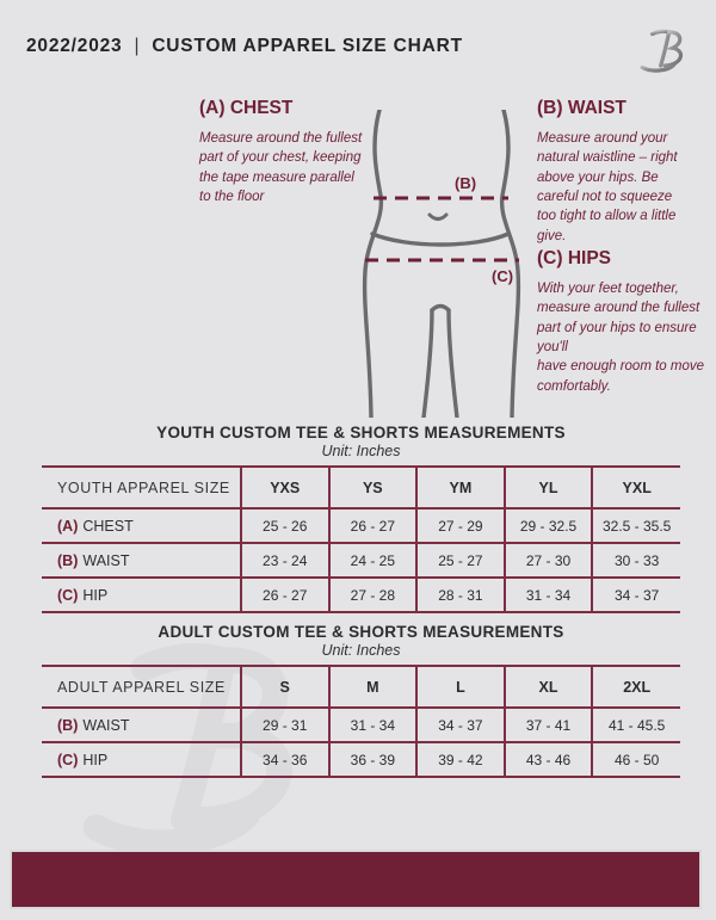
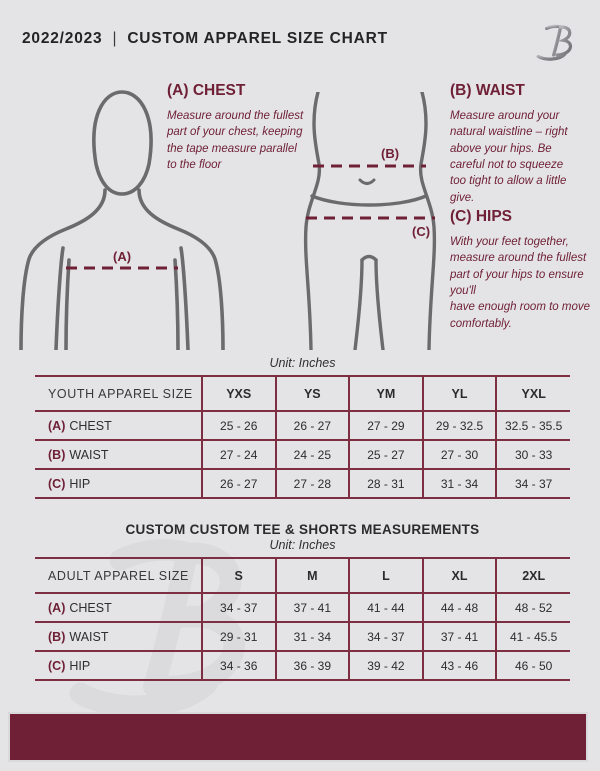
  2022/2023 | CUSTOM APPAREL SIZE CHART
+ (A)
  (B)
  (C)
  (A) CHEST
  Measure around the fullest part of your chest, keeping the tape measure parallel to the floor
  (B) WAIST
  Measure around your natural waistline – right above your hips. Be careful not to squeeze too tight to allow a little give.
  (C) HIPS
  With your feet together, measure around the fullest part of your hips to ensure you'll
  have enough room to move comfortably.
- YOUTH CUSTOM TEE & SHORTS MEASUREMENTS
  Unit: Inches
  YOUTH APPAREL SIZE	YXS	YS	YM	YL	YXL
  (A) CHEST	25 - 26	26 - 27	27 - 29	29 - 32.5	32.5 - 35.5
- (B) WAIST	23 - 24	24 - 25	25 - 27	27 - 30	30 - 33
+ (B) WAIST	27 - 24	24 - 25	25 - 27	27 - 30	30 - 33
  (C) HIP	26 - 27	27 - 28	28 - 31	31 - 34	34 - 37
- ADULT CUSTOM TEE & SHORTS MEASUREMENTS
+ CUSTOM CUSTOM TEE & SHORTS MEASUREMENTS
  Unit: Inches
  ADULT APPAREL SIZE	S	M	L	XL	2XL
+ (A) CHEST	34 - 37	37 - 41	41 - 44	44 - 48	48 - 52
  (B) WAIST	29 - 31	31 - 34	34 - 37	37 - 41	41 - 45.5
  (C) HIP	34 - 36	36 - 39	39 - 42	43 - 46	46 - 50
